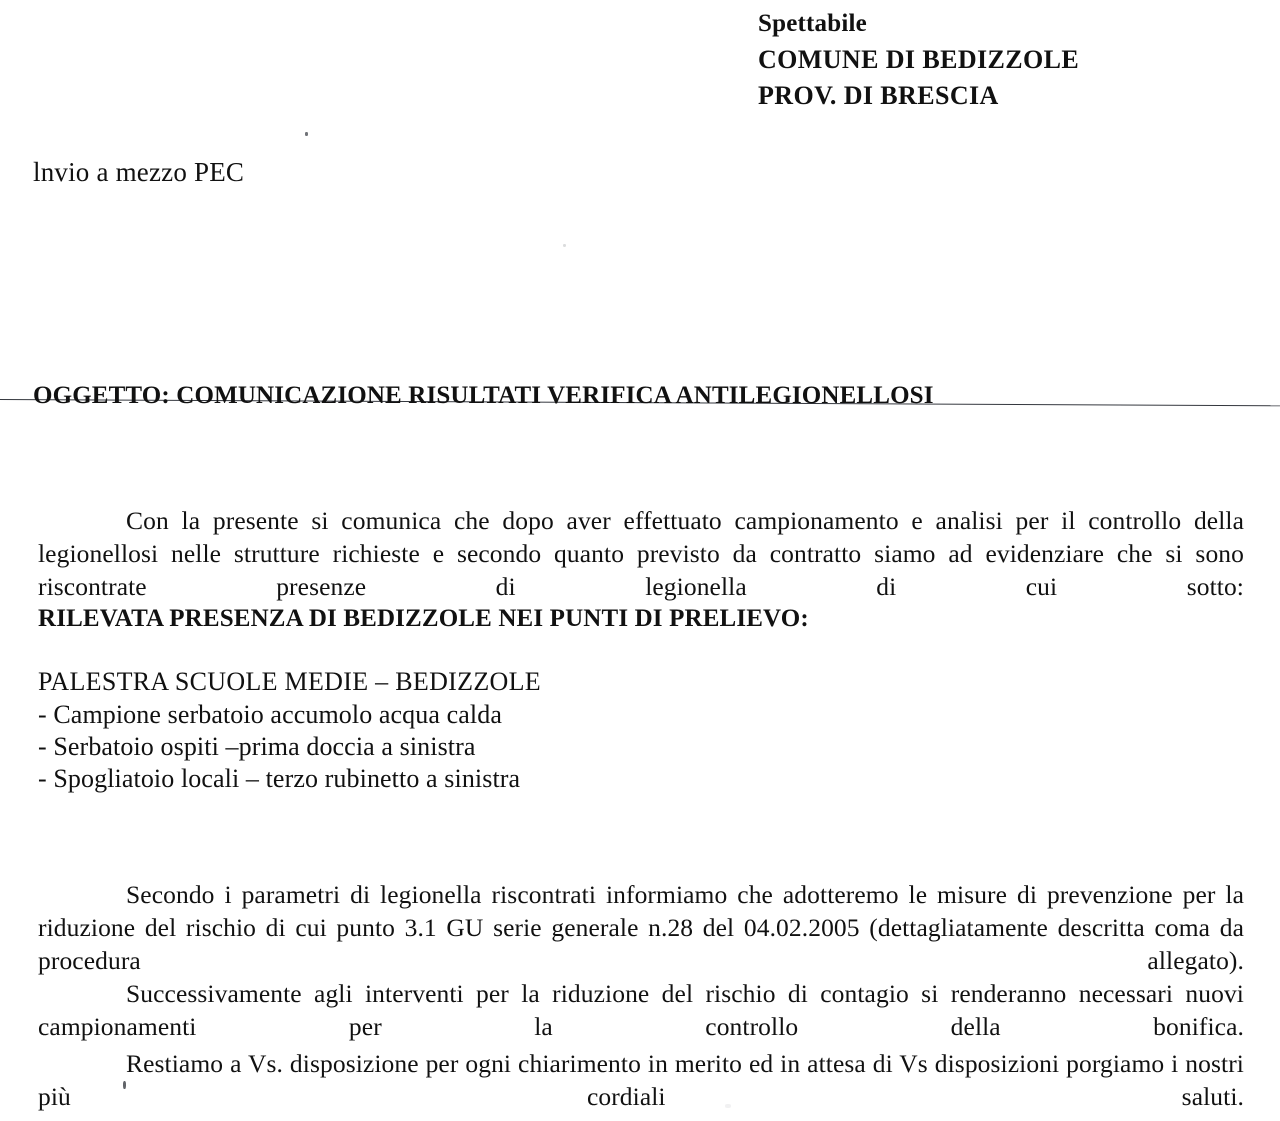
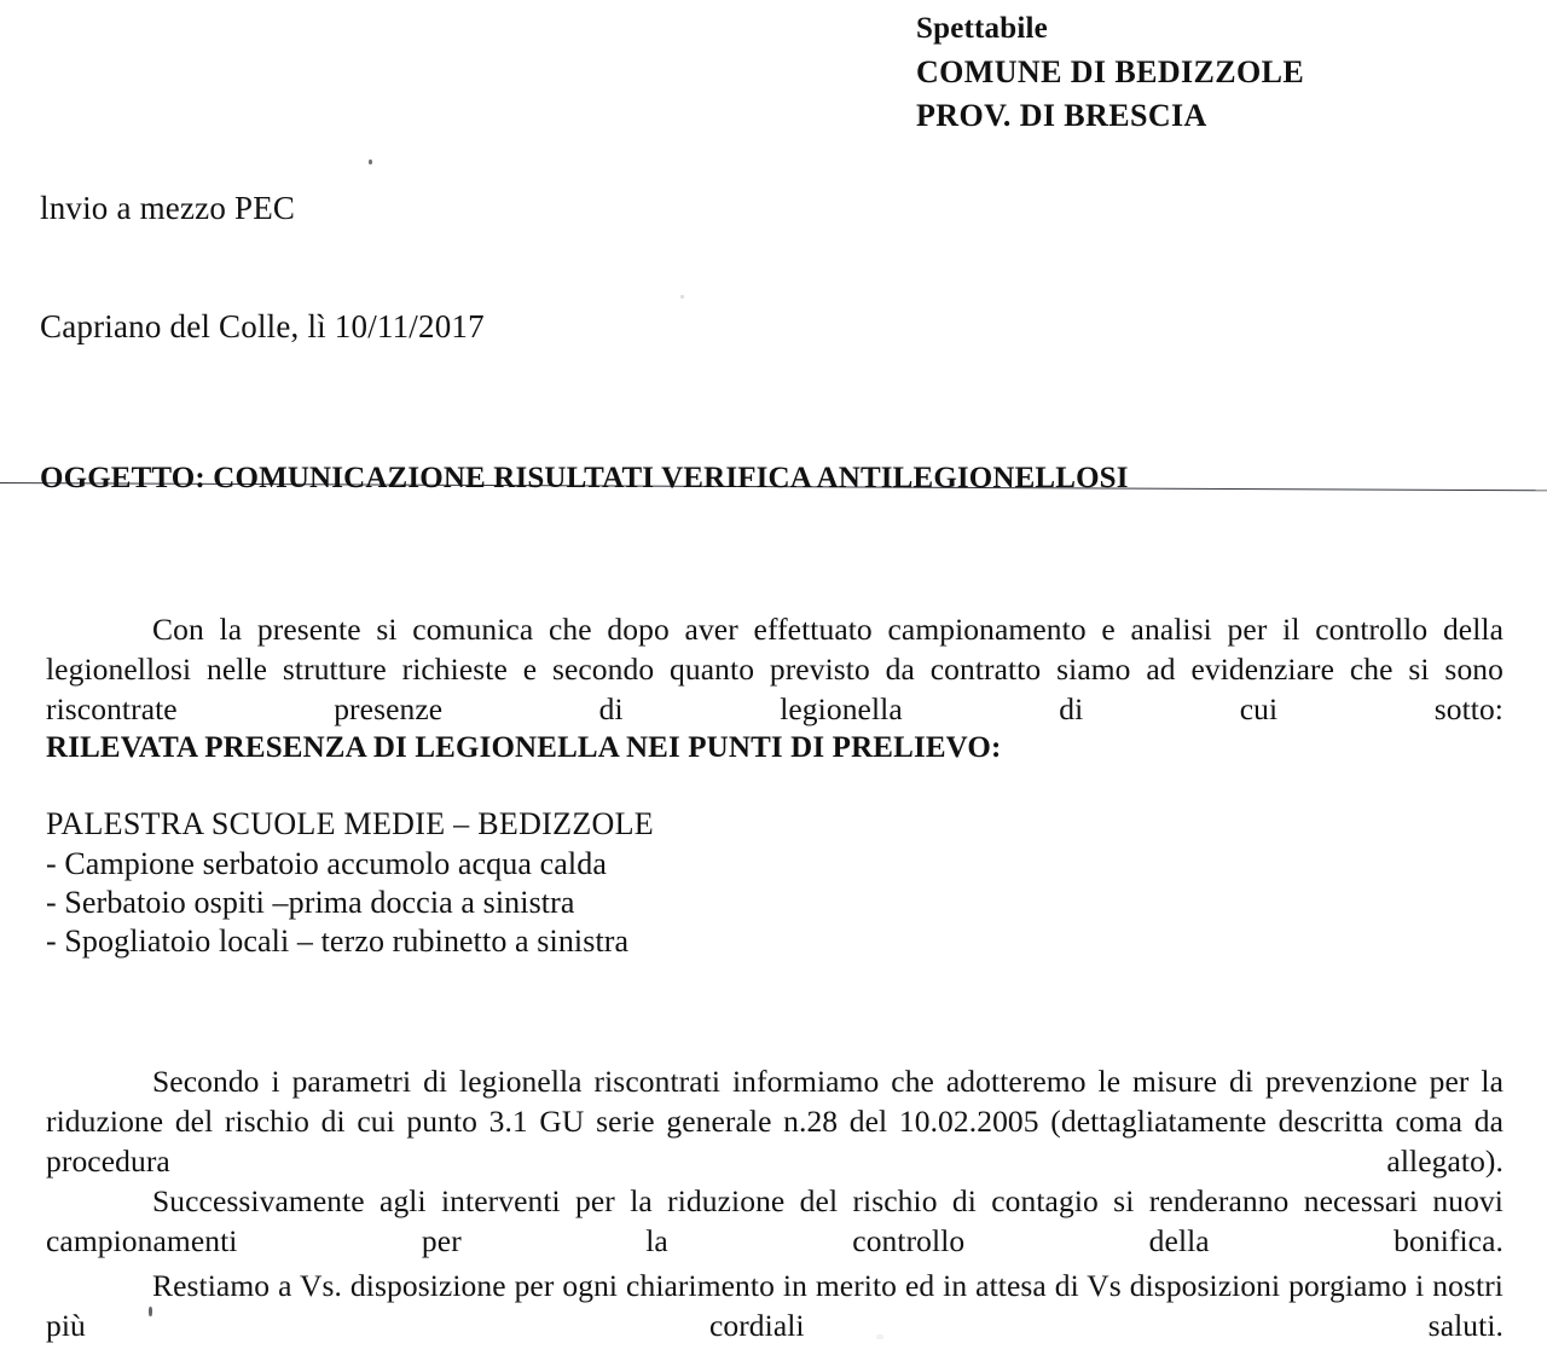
  Spettabile
  COMUNE DI BEDIZZOLE
  PROV. DI BRESCIA
  lnvio a mezzo PEC
+ Capriano del Colle, lì 10/11/2017
  OGGETTO: COMUNICAZIONE RISULTATI VERIFICA ANTILEGIONELLOSI
  Con la presente si comunica che dopo aver effettuato campionamento e analisi per il controllo della legionellosi nelle strutture richieste e secondo quanto previsto da contratto siamo ad evidenziare che si sono riscontrate presenze di legionella di cui sotto:
- RILEVATA PRESENZA DI BEDIZZOLE NEI PUNTI DI PRELIEVO:
+ RILEVATA PRESENZA DI LEGIONELLA NEI PUNTI DI PRELIEVO:
  PALESTRA SCUOLE MEDIE – BEDIZZOLE
  - Campione serbatoio accumolo acqua calda
  - Serbatoio ospiti –prima doccia a sinistra
  - Spogliatoio locali – terzo rubinetto a sinistra
- Secondo i parametri di legionella riscontrati informiamo che adotteremo le misure di prevenzione per la riduzione del rischio di cui punto 3.1 GU serie generale n.28 del 04.02.2005 (dettagliatamente descritta coma da procedura allegato).
+ Secondo i parametri di legionella riscontrati informiamo che adotteremo le misure di prevenzione per la riduzione del rischio di cui punto 3.1 GU serie generale n.28 del 10.02.2005 (dettagliatamente descritta coma da procedura allegato).
  Successivamente agli interventi per la riduzione del rischio di contagio si renderanno necessari nuovi campionamenti per la controllo della bonifica.
  Restiamo a Vs. disposizione per ogni chiarimento in merito ed in attesa di Vs disposizioni porgiamo i nostri più cordiali saluti.
